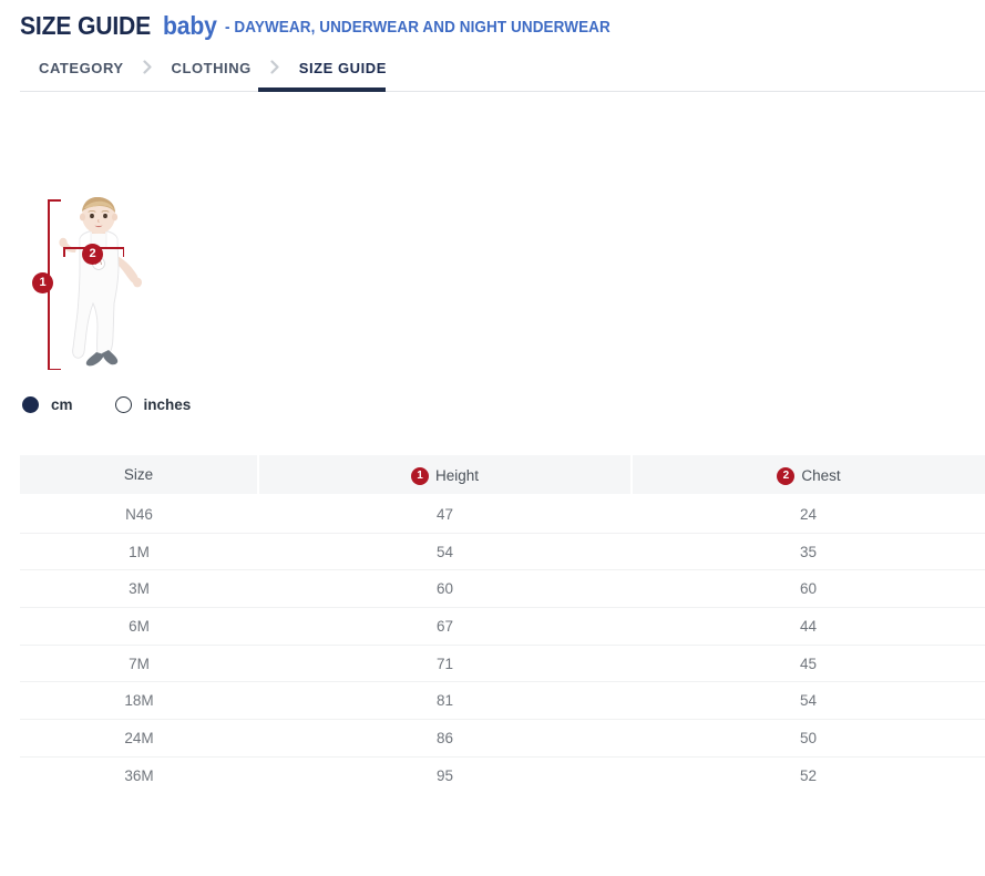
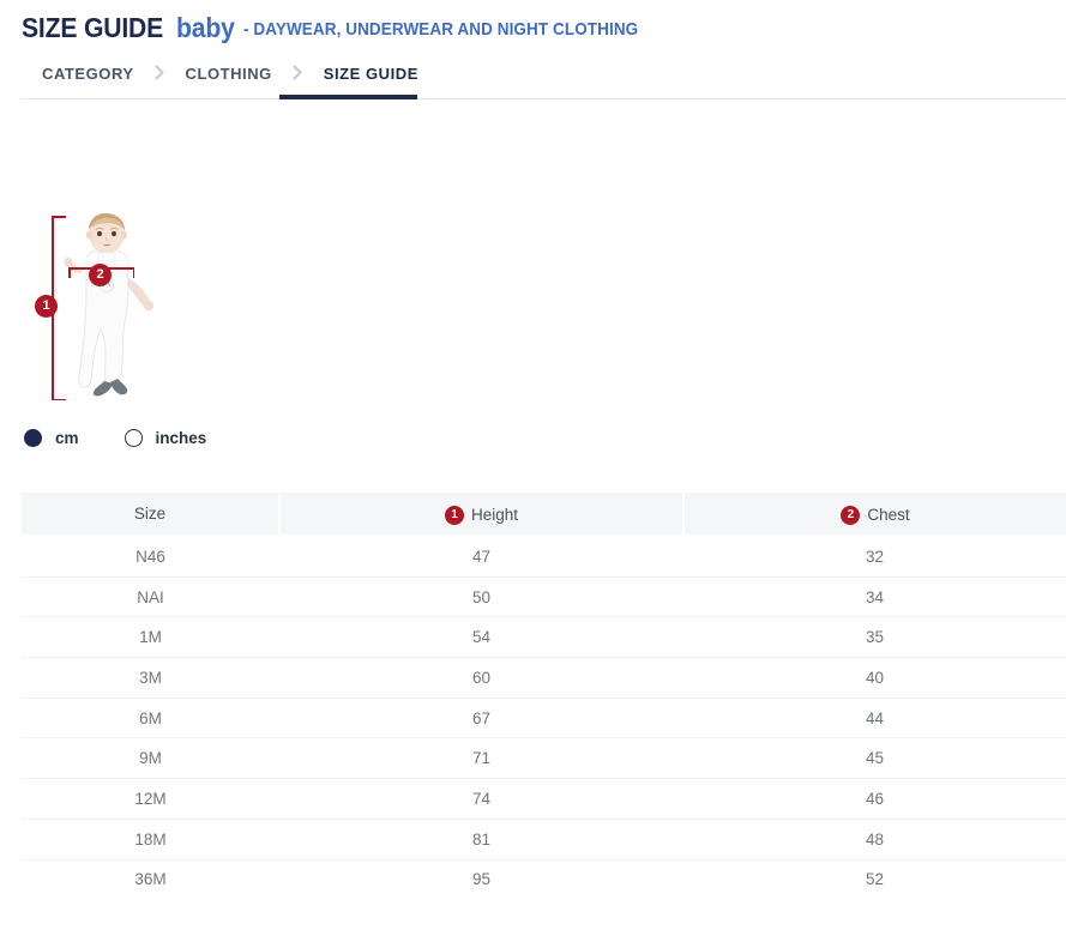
- SIZE GUIDE baby - DAYWEAR, UNDERWEAR AND NIGHT UNDERWEAR
+ SIZE GUIDE baby - DAYWEAR, UNDERWEAR AND NIGHT CLOTHING
  CATEGORY CLOTHING SIZE GUIDE
  1
  2
  cm
  inches
  Size	1 Height	2 Chest
- N46	47	24
+ N46	47	32
+ NAI	50	34
  1M	54	35
- 3M	60	60
+ 3M	60	40
  6M	67	44
- 7M	71	45
+ 9M	71	45
+ 12M	74	46
- 18M	81	54
+ 18M	81	48
- 24M	86	50
  36M	95	52
